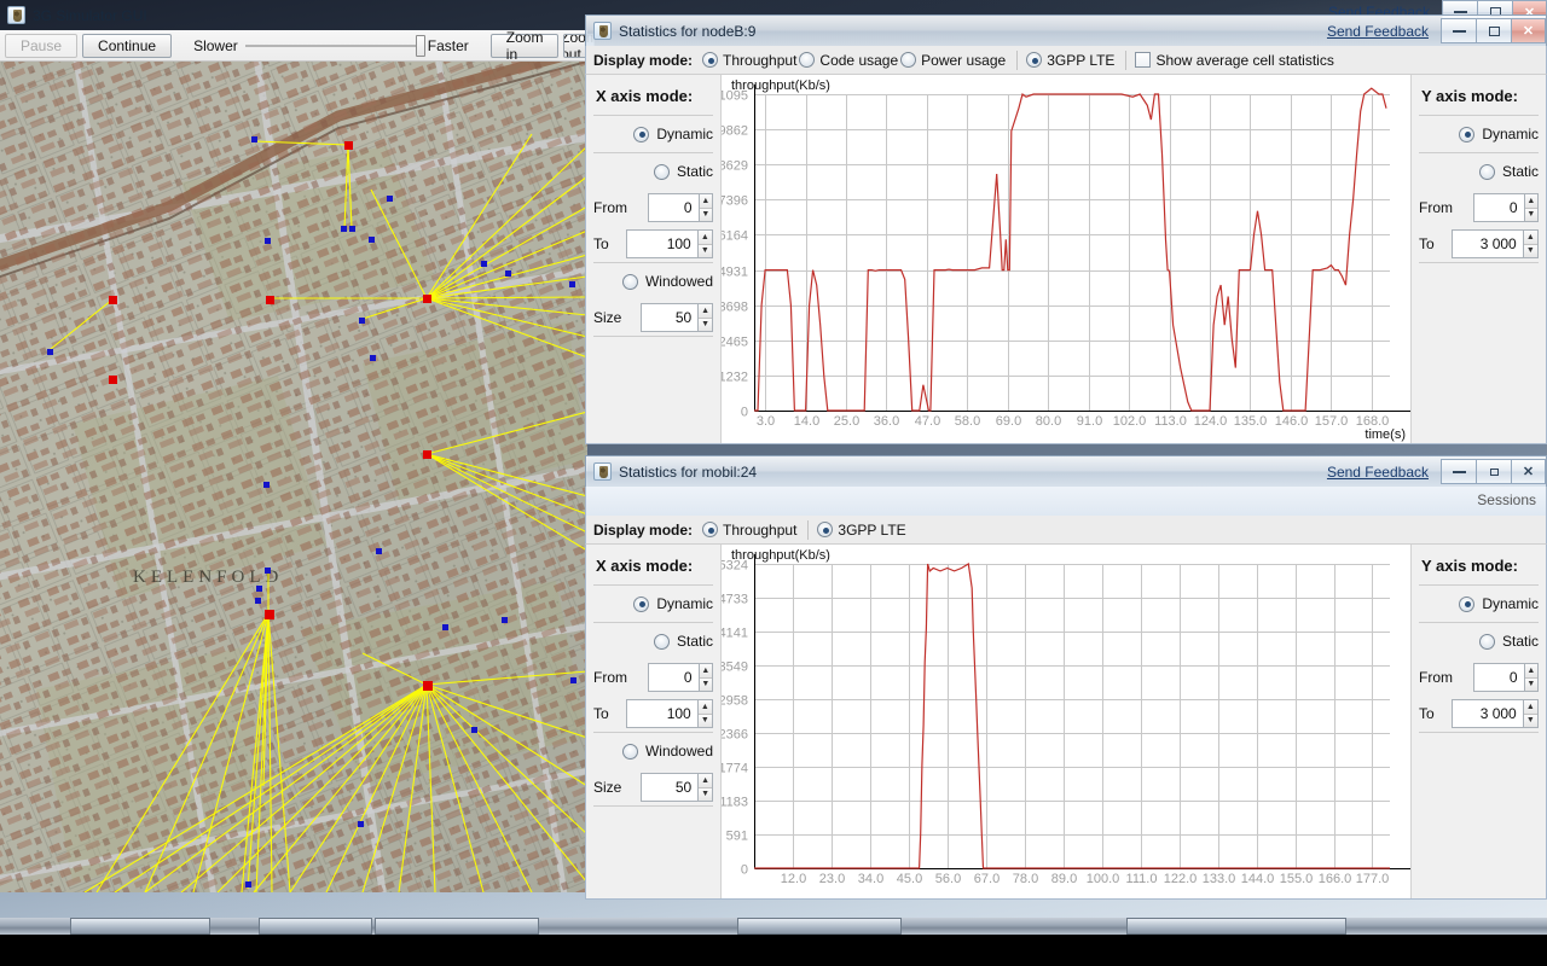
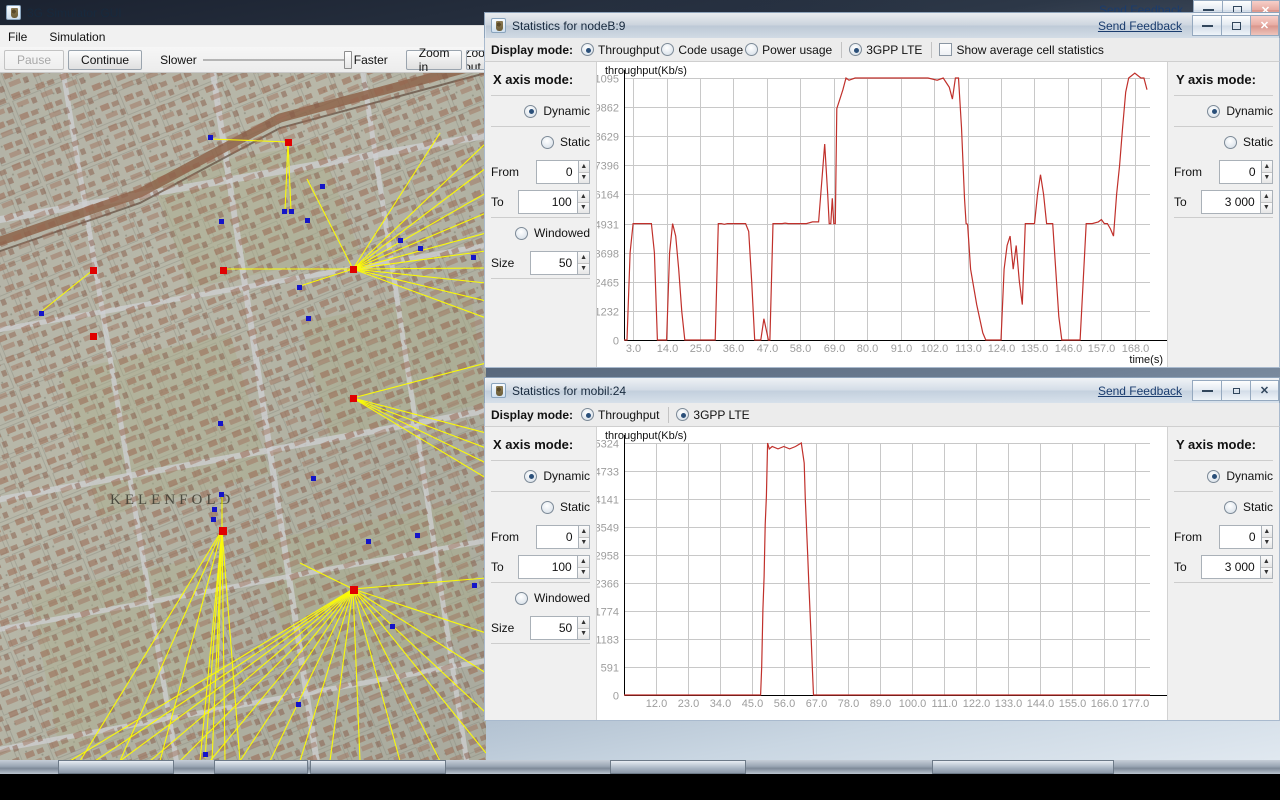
+ File
+ Simulation
  Pause
  Continue
  Slower
  Faster
  Zoom in
  Zoo out
  KELENFOLD
  Send Feedback
  ✕
  Statistics for nodeB:9
  Send Feedback
  ✕
  Display mode:
  Throughput
  Code usage
  Power usage
  3GPP LTE
  Show average cell statistics
  X axis mode:
  Dynamic
  Static
  From
  0
  To
  100
  Windowed
  Size
  50
  throughput(Kb/s)
  0
  1232
  2465
  3698
  4931
  6164
  7396
  8629
  9862
  1095
  3.0
  14.0
  25.0
  36.0
  47.0
  58.0
  69.0
  80.0
  91.0
  102.0
  113.0
  124.0
  135.0
  146.0
  157.0
  168.0
  time(s)
  Y axis mode:
  Dynamic
  Static
  From
  0
  To
  3 000
  Statistics for mobil:24
  Send Feedback
  ✕
- Sessions
  Display mode:
  Throughput
  3GPP LTE
  X axis mode:
  Dynamic
  Static
  From
  0
  To
  100
  Windowed
  Size
  50
  throughput(Kb/s)
  0
  591
  1183
  1774
  2366
  2958
  3549
  4141
  4733
  5324
  12.0
  23.0
  34.0
  45.0
  56.0
  67.0
  78.0
  89.0
  100.0
  111.0
  122.0
  133.0
  144.0
  155.0
  166.0
  177.0
  Y axis mode:
  Dynamic
  Static
  From
  0
  To
  3 000
